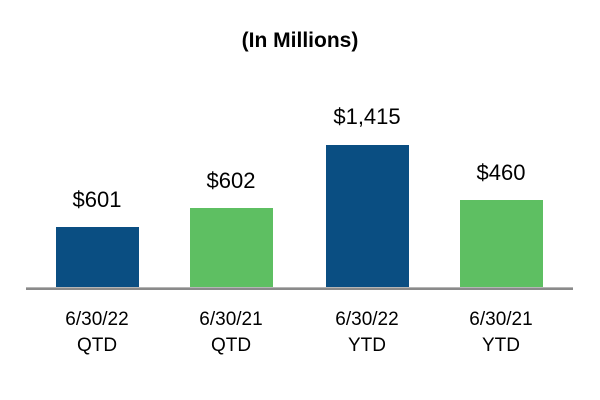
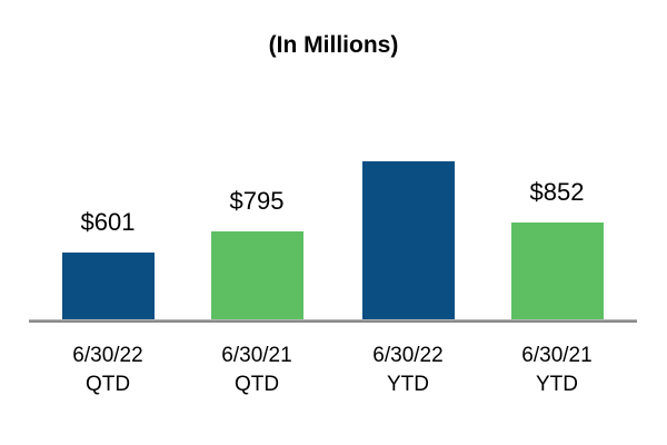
  (In Millions)
  $601
  6/30/22
  QTD
- $602
+ $795
  6/30/21
  QTD
- $1,415
  6/30/22
  YTD
- $460
+ $852
  6/30/21
  YTD
